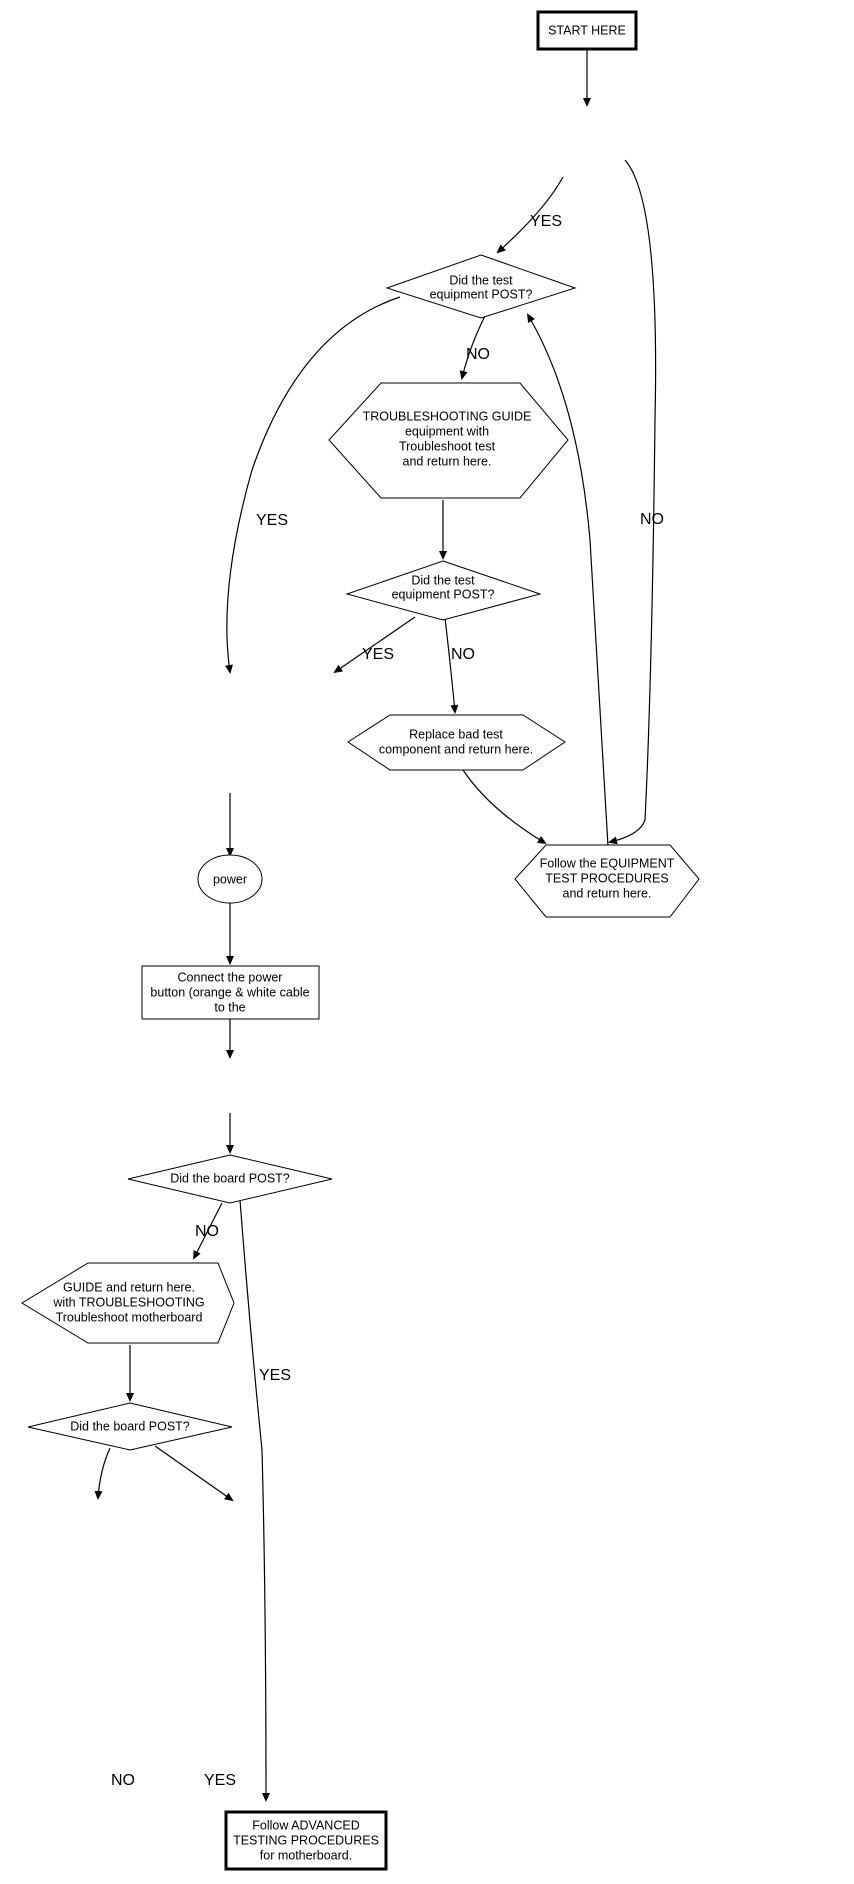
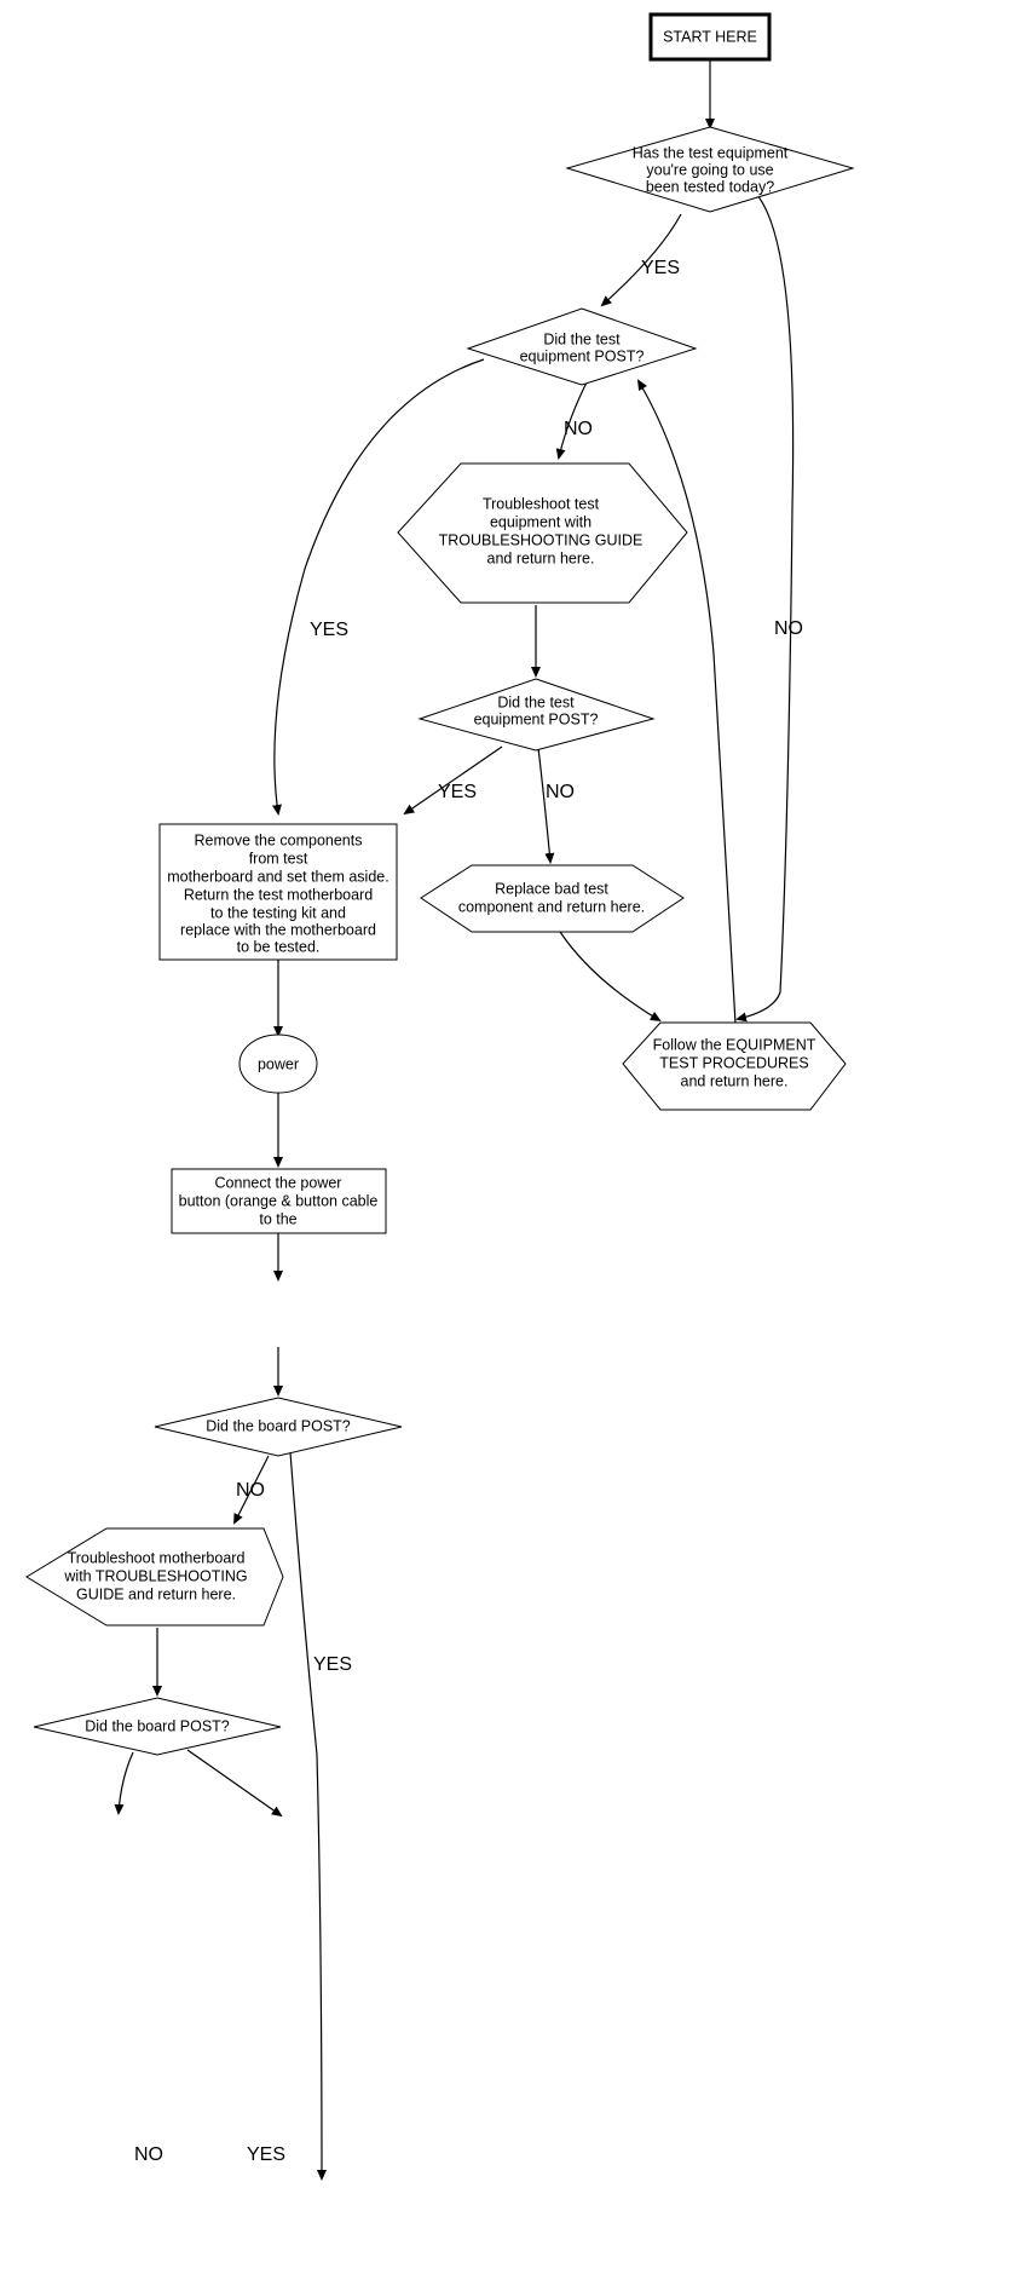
  START HERE
+ Has the test equipment
+ you're going to use
+ been tested today?
  Did the test
  equipment POST?
- TROUBLESHOOTING GUIDE
+ Troubleshoot test
  equipment with
- Troubleshoot test
+ TROUBLESHOOTING GUIDE
  and return here.
  Did the test
  equipment POST?
  Replace bad test
  component and return here.
  Follow the EQUIPMENT
  TEST PROCEDURES
  and return here.
+ Remove the components
+ from test
+ motherboard and set them aside.
+ Return the test motherboard
+ to the testing kit and
+ replace with the motherboard
+ to be tested.
  power
  Connect the power
- button (orange & white cable
+ button (orange & button cable
  to the
  Did the board POST?
- GUIDE and return here.
+ Troubleshoot motherboard
  with TROUBLESHOOTING
- Troubleshoot motherboard
+ GUIDE and return here.
  Did the board POST?
- Follow ADVANCED
- TESTING PROCEDURES
- for motherboard.
  YES
  NO
  NO
  YES
  YES
  NO
  NO
  YES
  NO
  YES
